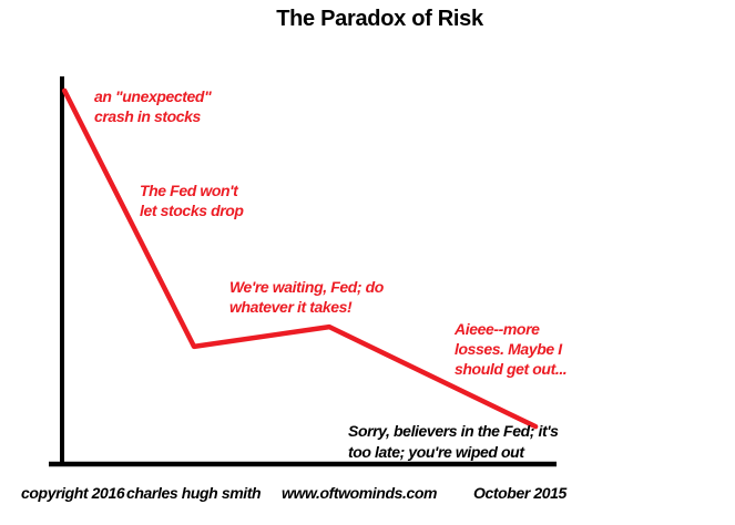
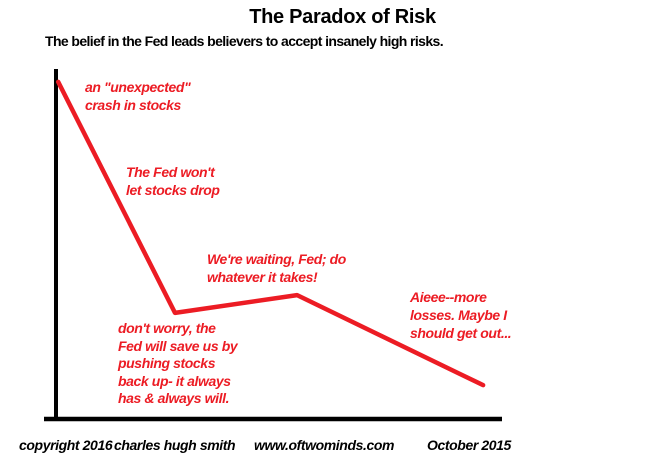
  The Paradox of Risk
+ The belief in the Fed leads believers to accept insanely high risks.
  an "unexpected"
  crash in stocks
  The Fed won't
  let stocks drop
  We're waiting, Fed; do
  whatever it takes!
+ don't worry, the
+ Fed will save us by
+ pushing stocks
+ back up- it always
+ has & always will.
  Aieee--more
  losses. Maybe I
  should get out...
- Sorry, believers in the Fed; it's
- too late; you're wiped out
  copyright 2016
  charles hugh smith
  www.oftwominds.com
  October 2015
